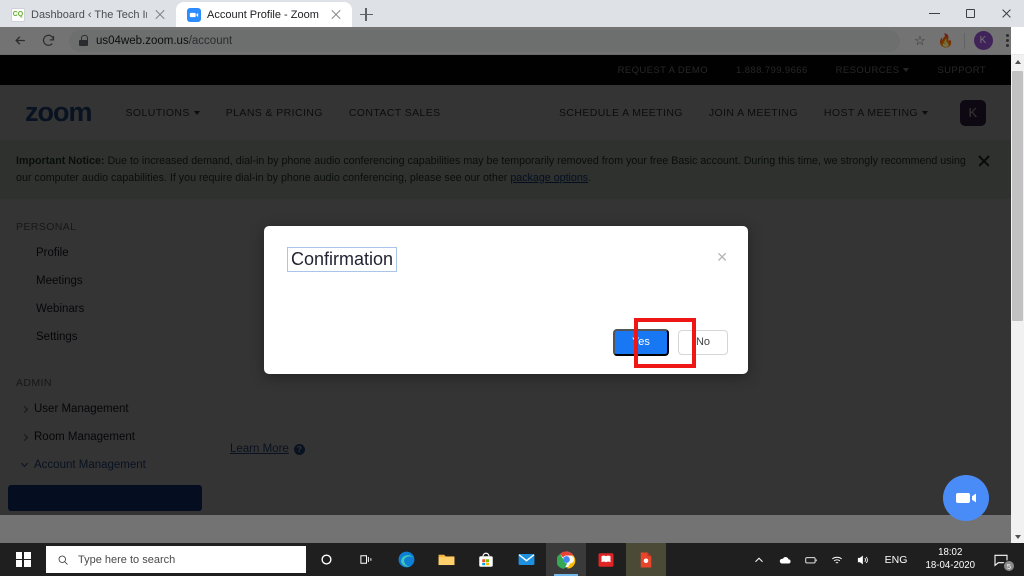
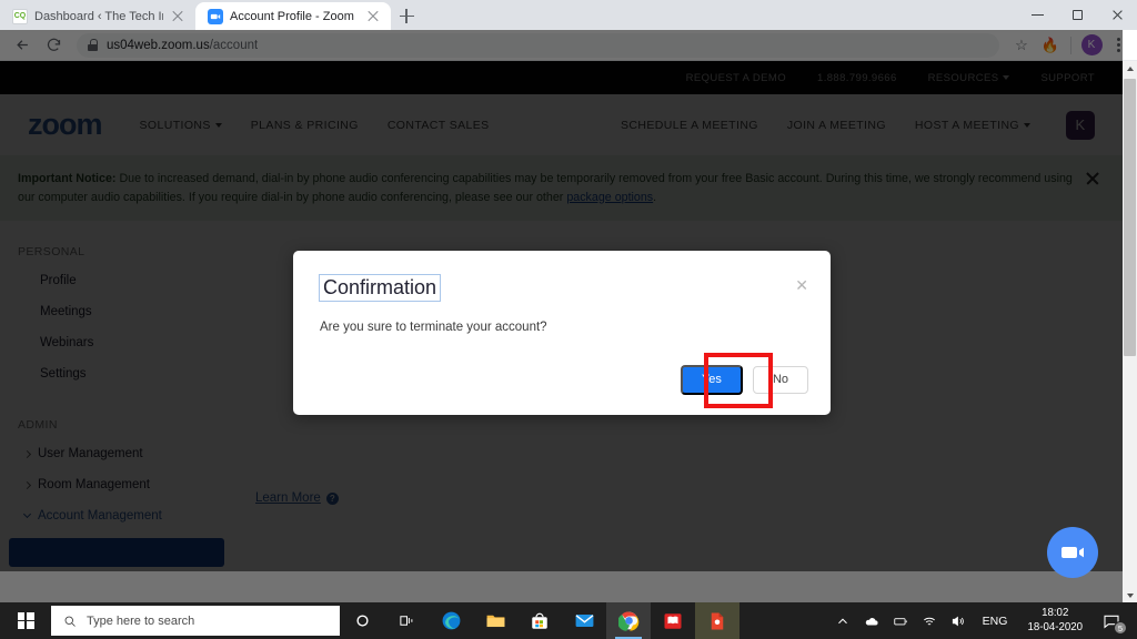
  Account Profile - Zoom
  us04web.zoom.us/account
  ☆
  🔥
  K
  REQUEST A DEMO
  1.888.799.9666
  RESOURCES
  SUPPORT
  zoom
  SOLUTIONS
  PLANS & PRICING
  CONTACT SALES
  SCHEDULE A MEETING
  JOIN A MEETING
  HOST A MEETING
  K
  Important Notice: Due to increased demand, dial-in by phone audio conferencing capabilities may be temporarily removed from your free Basic account. During this time, we strongly recommend using our computer audio capabilities. If you require dial-in by phone audio conferencing, please see our other package options.
  PERSONAL
  Profile
  Meetings
  Webinars
  Settings
  ADMIN
  User Management
  Room Management
  Account Management
  Learn More
  ?
  Confirmation
  ✕
+ Are you sure to terminate your account?
  Yes
  No
  Type here to search
  ENG
  18:02
  18-04-2020
  5
